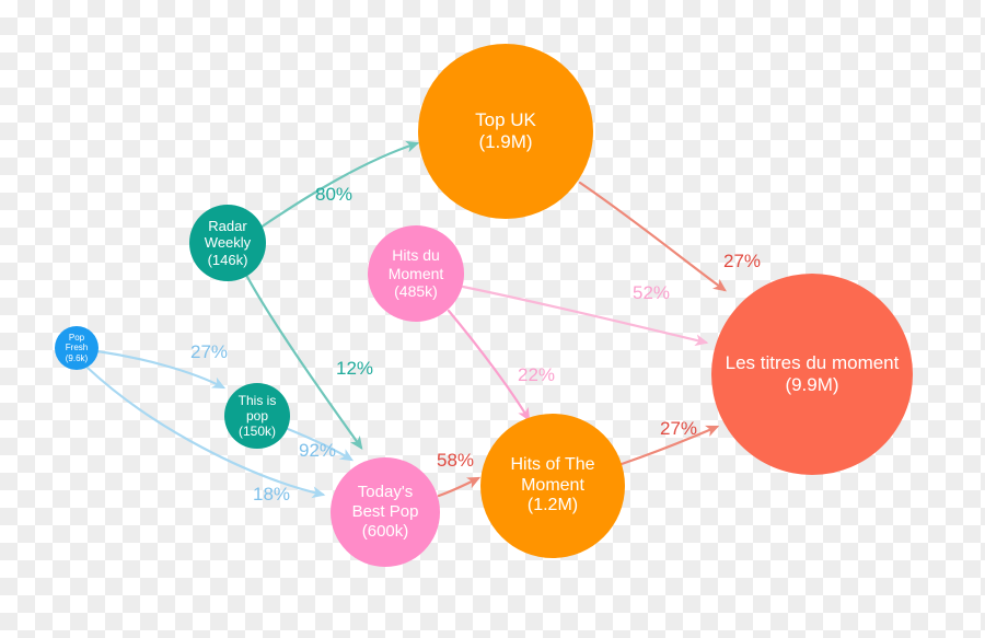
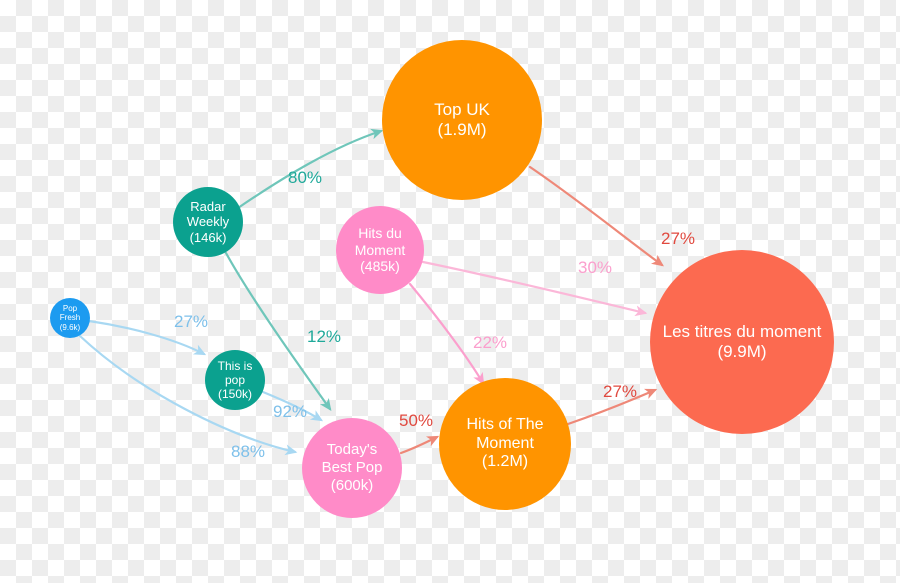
  Pop
  Fresh
  (9.6k)
  Radar
  Weekly
  (146k)
  This is
  pop
  (150k)
  Today's
  Best Pop
  (600k)
  Hits du
  Moment
  (485k)
  Top UK
  (1.9M)
  Hits of The
  Moment
  (1.2M)
  Les titres du moment
  (9.9M)
  80%
  12%
  27%
  92%
- 18%
+ 88%
- 58%
+ 50%
  22%
- 52%
+ 30%
  27%
  27%
